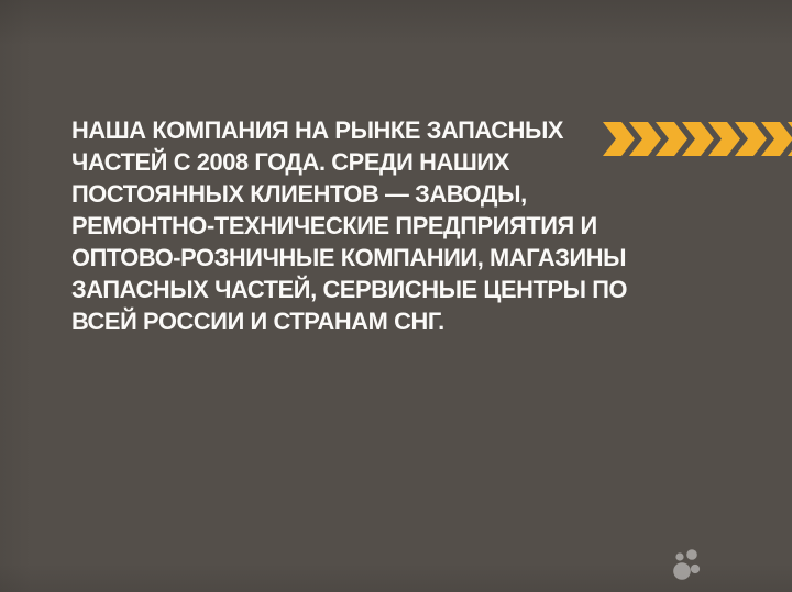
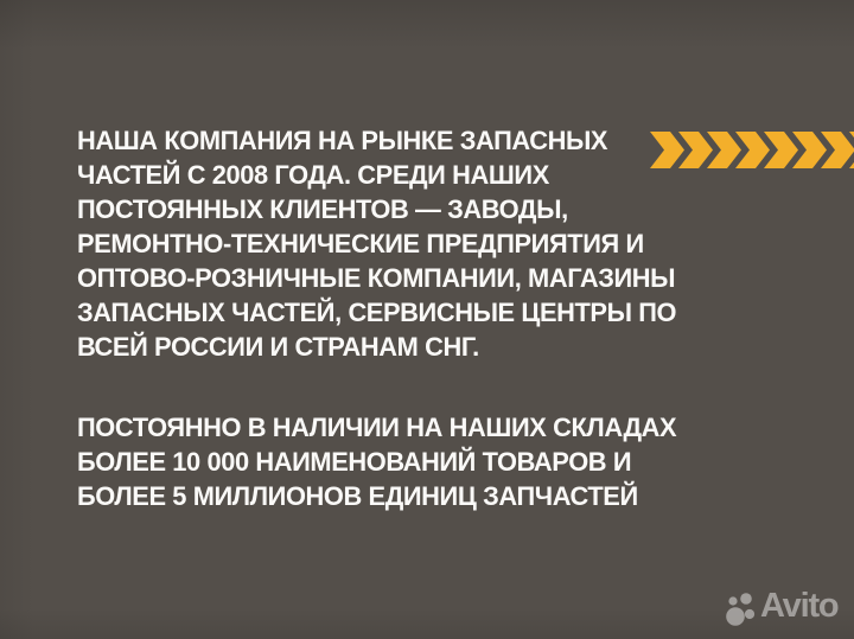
  НАША КОМПАНИЯ НА РЫНКЕ ЗАПАСНЫХ
  ЧАСТЕЙ С 2008 ГОДА. СРЕДИ НАШИХ
  ПОСТОЯННЫХ КЛИЕНТОВ — ЗАВОДЫ,
  РЕМОНТНО-ТЕХНИЧЕСКИЕ ПРЕДПРИЯТИЯ И
  ОПТОВО-РОЗНИЧНЫЕ КОМПАНИИ, МАГАЗИНЫ
  ЗАПАСНЫХ ЧАСТЕЙ, СЕРВИСНЫЕ ЦЕНТРЫ ПО
  ВСЕЙ РОССИИ И СТРАНАМ СНГ.
+ ПОСТОЯННО В НАЛИЧИИ НА НАШИХ СКЛАДАХ
+ БОЛЕЕ 10 000 НАИМЕНОВАНИЙ ТОВАРОВ И
+ БОЛЕЕ 5 МИЛЛИОНОВ ЕДИНИЦ ЗАПЧАСТЕЙ
+ Avito
